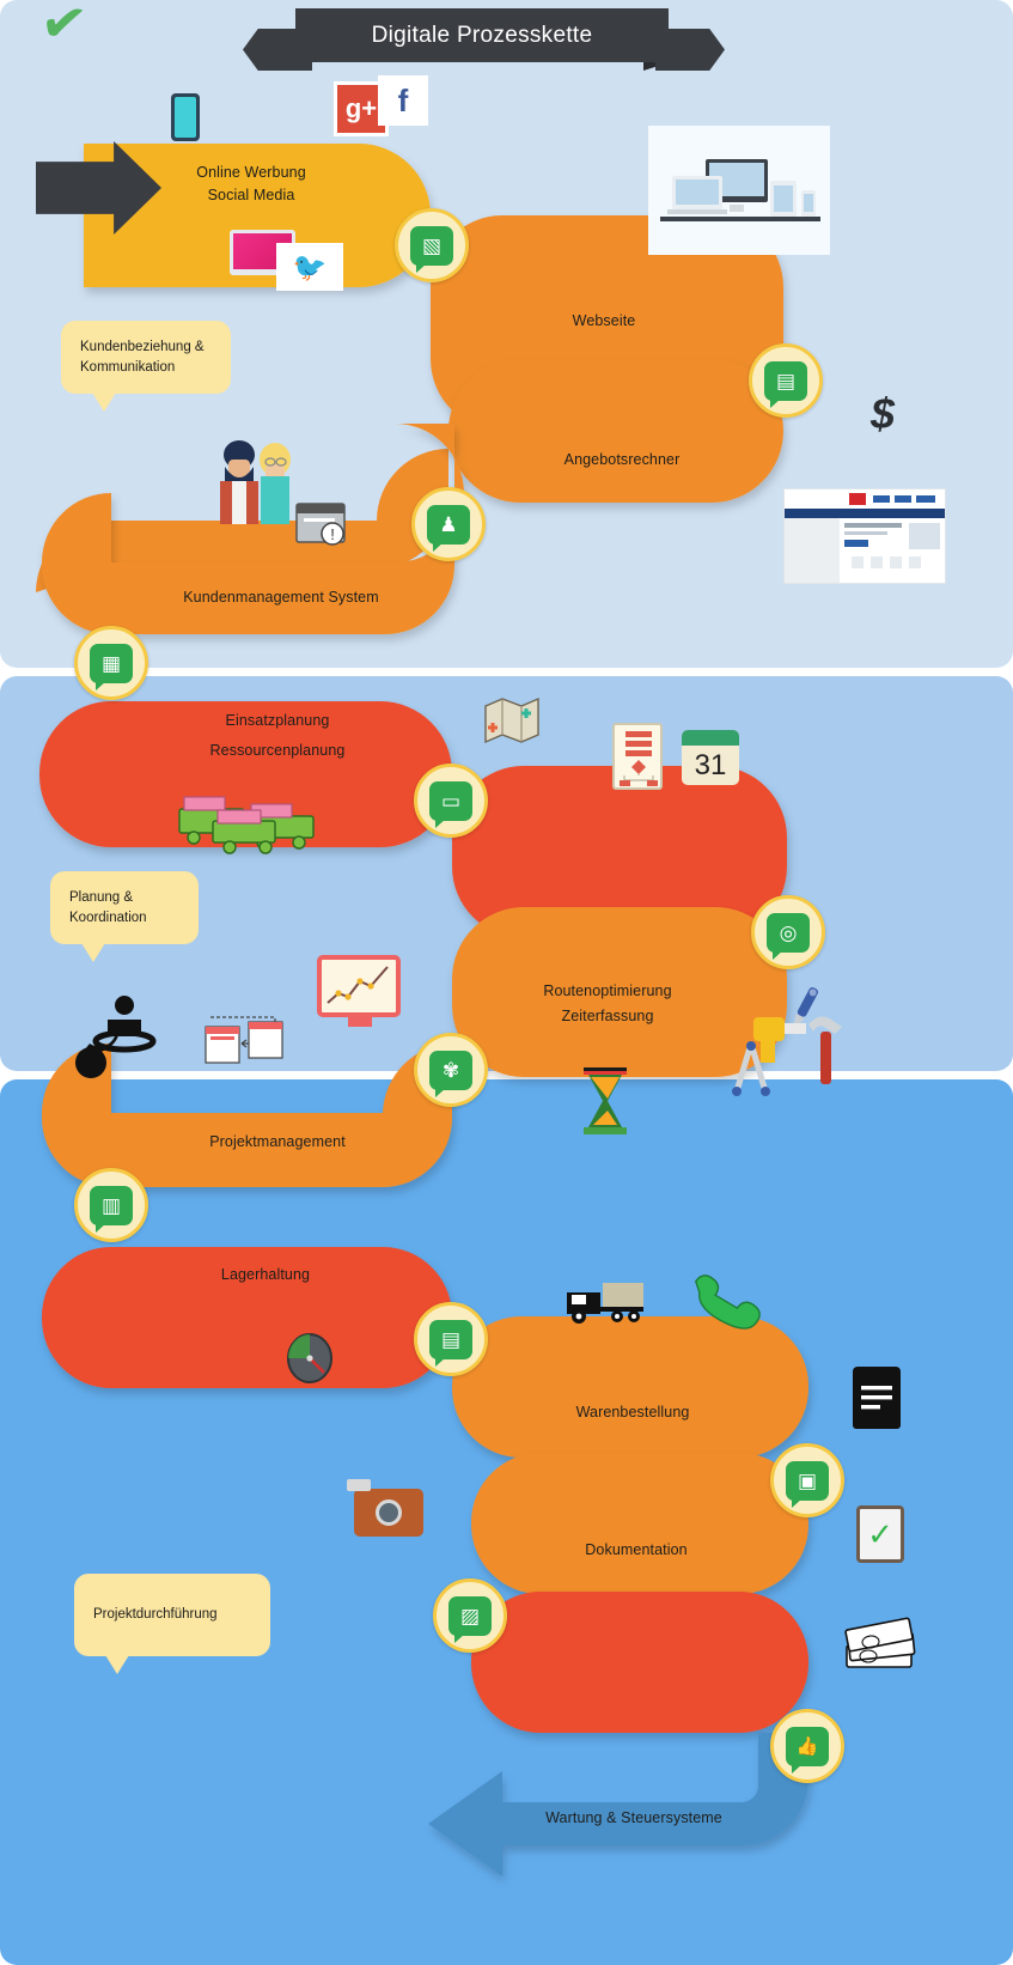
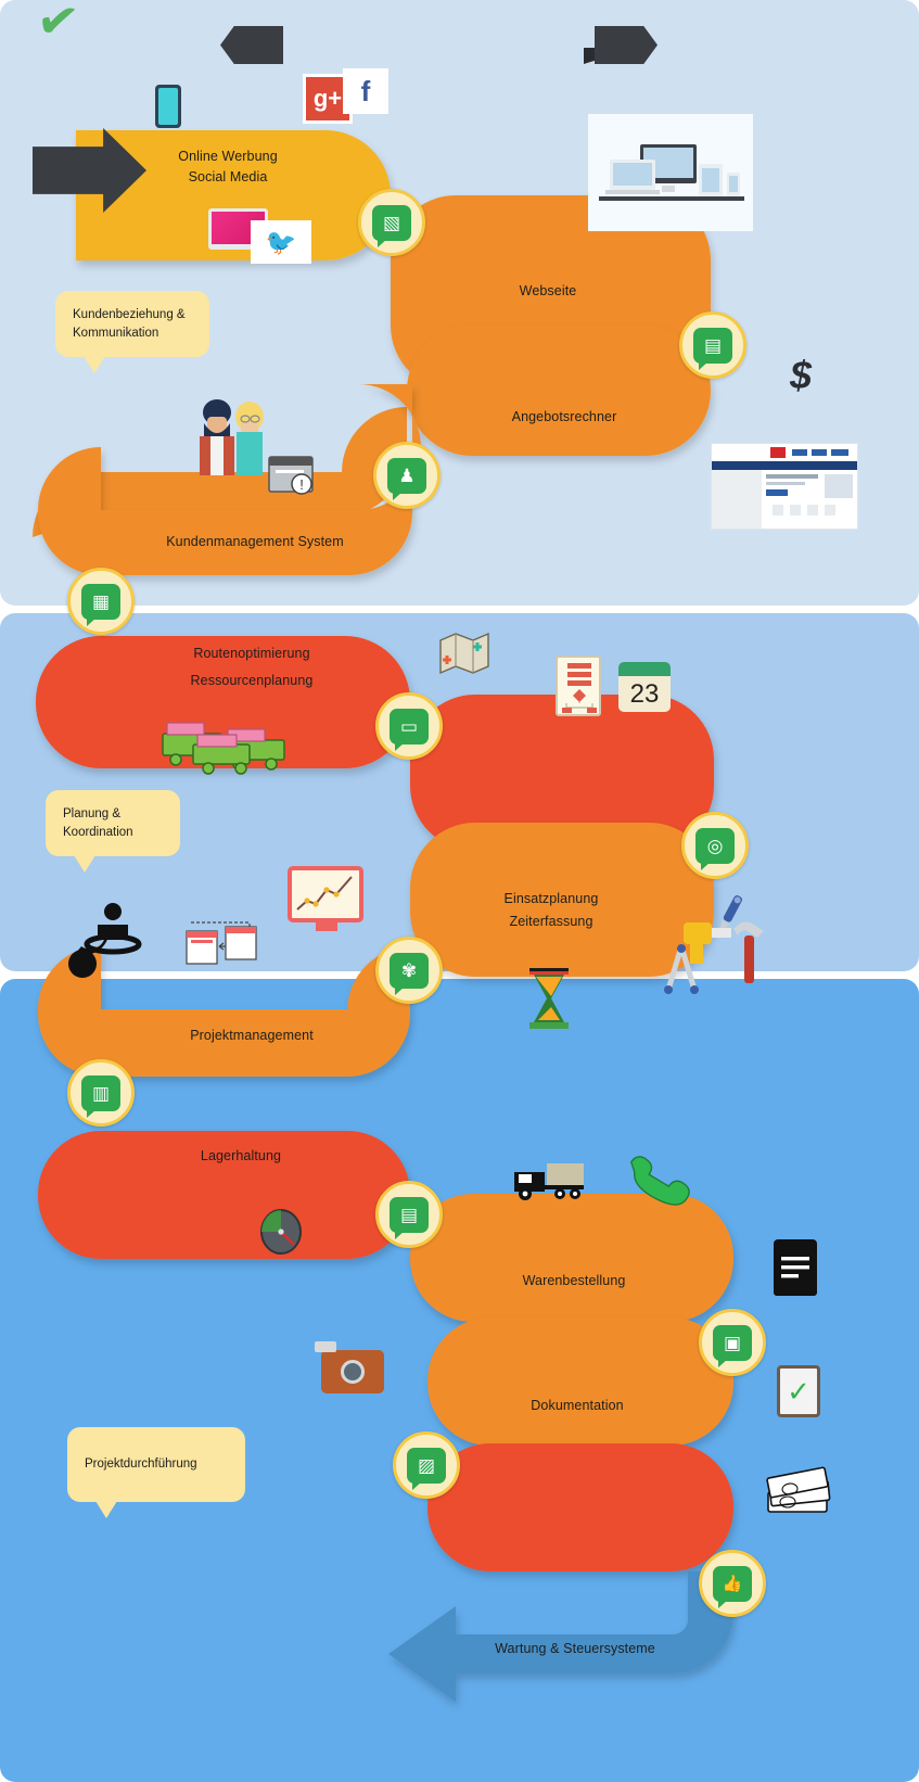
- Digitale Prozesskette
  Online Werbung
  Social Media
  Webseite
  Angebotsrechner
  Kundenmanagement System
- Einsatzplanung
+ Routenoptimierung
  Ressourcenplanung
- Routenoptimierung
+ Einsatzplanung
  Zeiterfassung
  Projektmanagement
  Lagerhaltung
  Warenbestellung
  Dokumentation
  Wartung & Steuersysteme
  Kundenbeziehung &
  Kommunikation
  Planung &
  Koordination
  Projektdurchführung
  ▧
  ▤
  ♟
  ▦
  ▭
  ◎
  ✾
  ▥
  ▤
  ▣
  ▨
  👍
  g+
  f
  🐦
  $
  !
- 31
+ 23
  ✓
